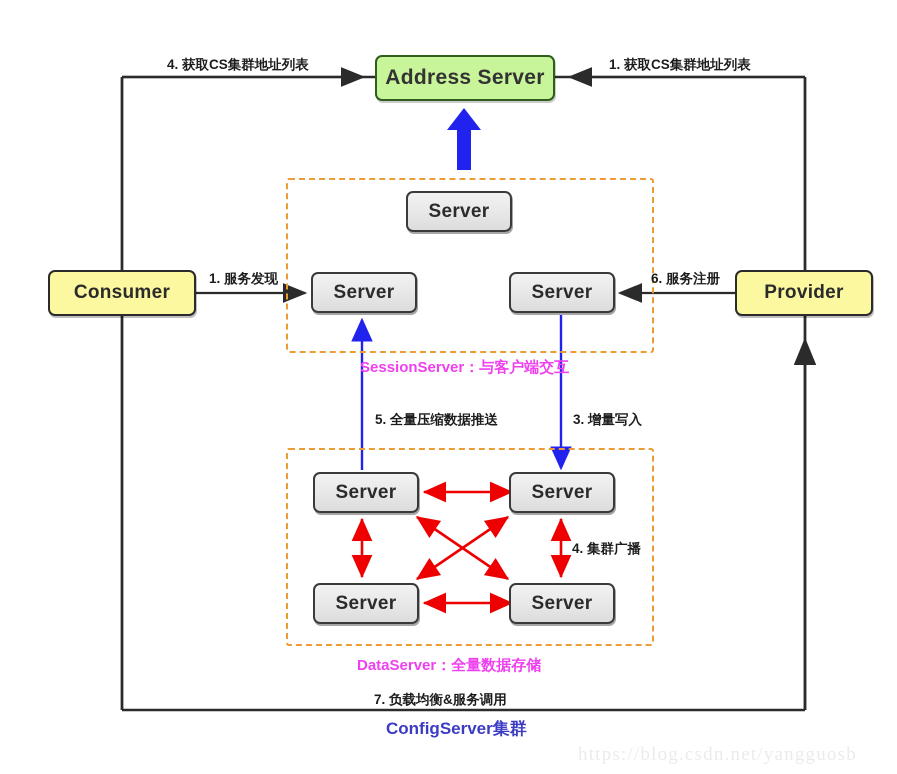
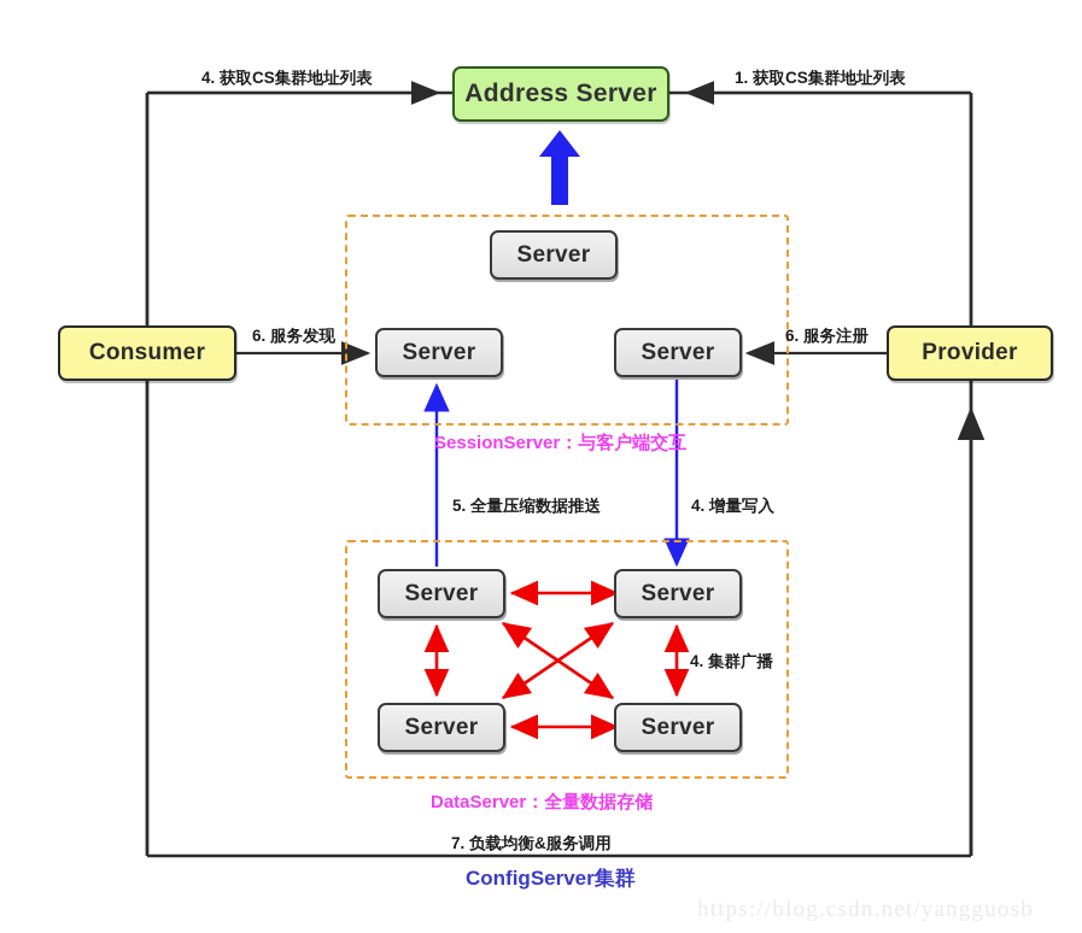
  Address Server
  Consumer
  Provider
  Server
  Server
  Server
  Server
  Server
  Server
  Server
  4. 获取CS集群地址列表
  1. 获取CS集群地址列表
- 1. 服务发现
+ 6. 服务发现
  6. 服务注册
  5. 全量压缩数据推送
- 3. 增量写入
+ 4. 增量写入
  4. 集群广播
  7. 负载均衡&服务调用
  SessionServer：与客户端交互
  DataServer：全量数据存储
  ConfigServer集群
